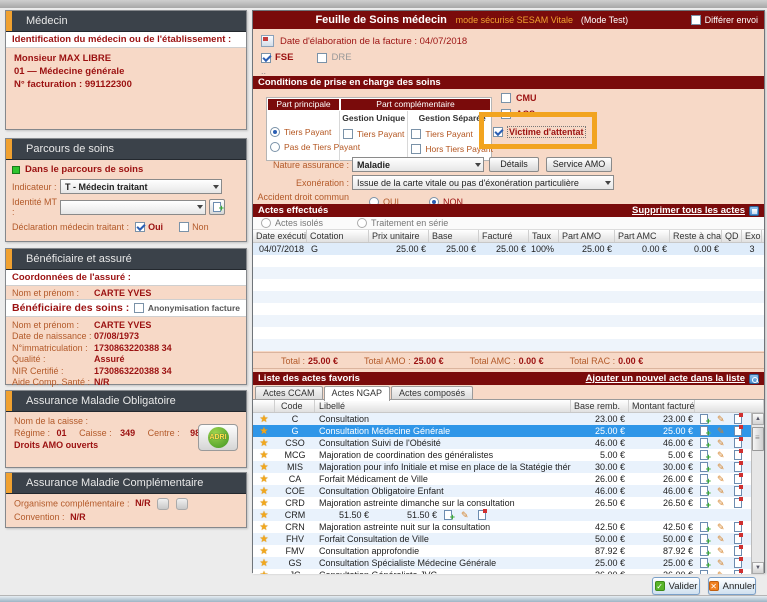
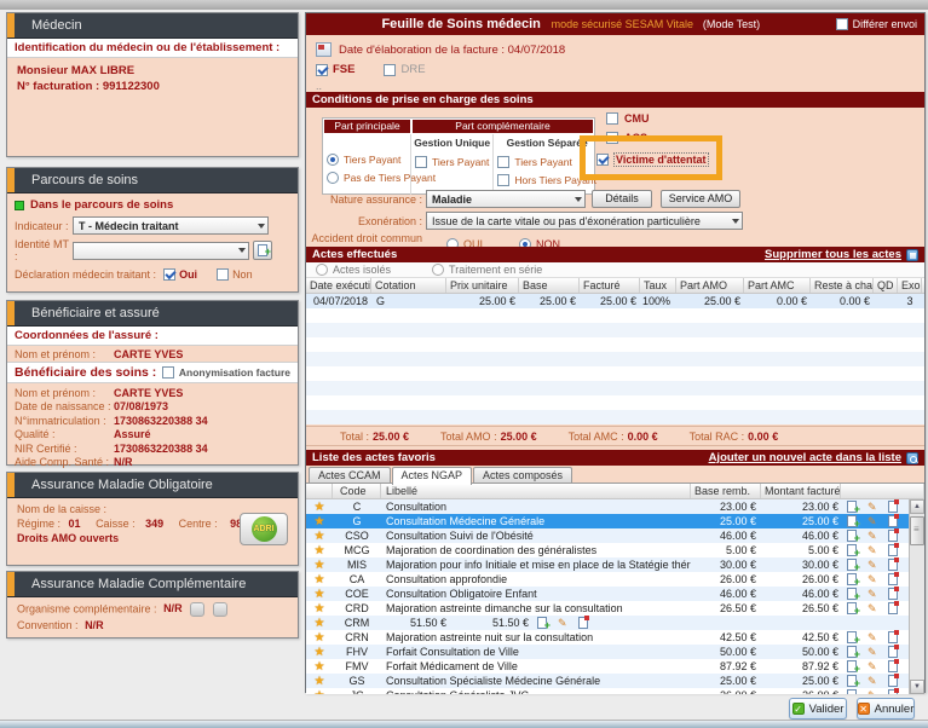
  Médecin
  Identification du médecin ou de l'établissement :
  Monsieur MAX LIBRE
- 01 — Médecine générale
  N° facturation : 991122300
  Parcours de soins
  Dans le parcours de soins
  Indicateur :
  T - Médecin traitant
  Identité MT :
  Déclaration médecin traitant :
  Oui
  Non
  ..
  Bénéficiaire et assuré
  Coordonnées de l'assuré :
  Nom et prénom :
  CARTE YVES
  Bénéficiaire des soins :
  Anonymisation facture
  Nom et prénom :
  CARTE YVES
  Date de naissance :
  07/08/1973
  N°immatriculation :
  1730863220388 34
  Qualité :
  Assuré
  NIR Certifié :
  1730863220388 34
  Aide Comp. Santé :
  N/R
  Assurance Maladie Obligatoire
  Nom de la caisse :
  Régime : 01 Caisse : 349 Centre : 9
  Droits AMO ouverts
  Assurance Maladie Complémentaire
  Organisme complémentaire : N/R
  Convention : N/R
  Feuille de Soins médecin mode sécurisé SESAM Vitale (Mode Test)
  Différer envoi
  Date d'élaboration de la facture : 04/07/2018
  FSE
  DRE
  ..
  Conditions de prise en charge des soins
  Part principale
  Part complémentaire
  Tiers Payant
  Pas de Tiers Payant
  Gestion Unique
  Tiers Payant
  Gestion Séparée
  Tiers Payant
  Hors Tiers Payant
  CMU
  ACS
  Victime d'attentat
  Nature assurance :
  Maladie
  Détails
  Service AMO
  Exonération :
  Issue de la carte vitale ou pas d'éxonération particulière
  Accident droit commun
  OUI
  NON
  Actes effectués
  Supprimer tous les actes
  Actes isolés
  Traitement en série
  Date exécuti
  Cotation
  Prix unitaire
  Base
  Facturé
  Taux
  Part AMO
  Part AMC
  Reste à cha
  QD
  Exo
  04/07/2018
  G
  25.00 €
  25.00 €
  25.00 €
  100%
  25.00 €
  0.00 €
  0.00 €
  3
  Total : 25.00 €
  Total AMO : 25.00 €
  Total AMC : 0.00 €
  Total RAC : 0.00 €
  Liste des actes favoris
  Ajouter un nouvel acte dans la liste
  Actes CCAM Actes NGAP Actes composés
  Code
  Libellé
  Base remb.
  Montant facturé
  C
  Consultation
  23.00 €
  23.00 €
  G
  Consultation Médecine Générale
  25.00 €
  25.00 €
  CSO
  Consultation Suivi de l'Obésité
  46.00 €
  46.00 €
  MCG
  Majoration de coordination des généralistes
  5.00 €
  5.00 €
  MIS
  Majoration pour info Initiale et mise en place de la Statégie thér
  30.00 €
  30.00 €
  CA
- Forfait Médicament de Ville
+ Consultation approfondie
  26.00 €
  26.00 €
  COE
  Consultation Obligatoire Enfant
  46.00 €
  46.00 €
  CRD
  Majoration astreinte dimanche sur la consultation
  26.50 €
  26.50 €
  CRM
  51.50 €
  51.50 €
  CRN
  Majoration astreinte nuit sur la consultation
  42.50 €
  42.50 €
  FHV
  Forfait Consultation de Ville
  50.00 €
  50.00 €
  FMV
- Consultation approfondie
+ Forfait Médicament de Ville
  87.92 €
  87.92 €
  GS
  Consultation Spécialiste Médecine Générale
  25.00 €
  25.00 €
  Valider
  Annuler
